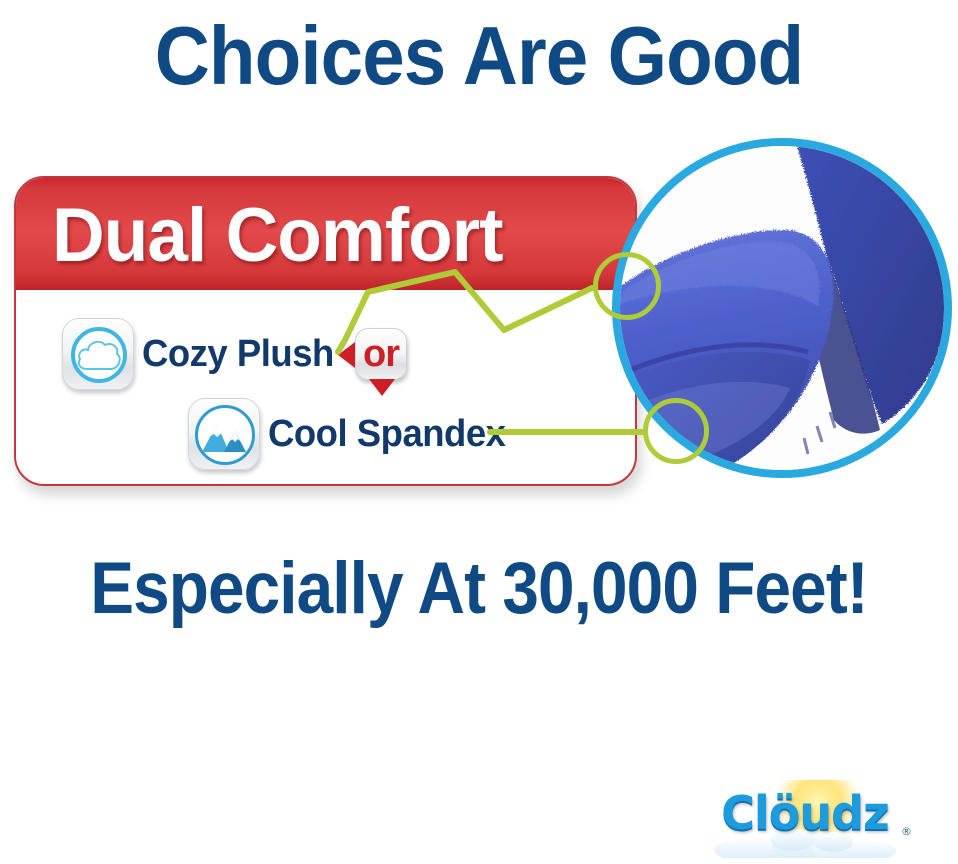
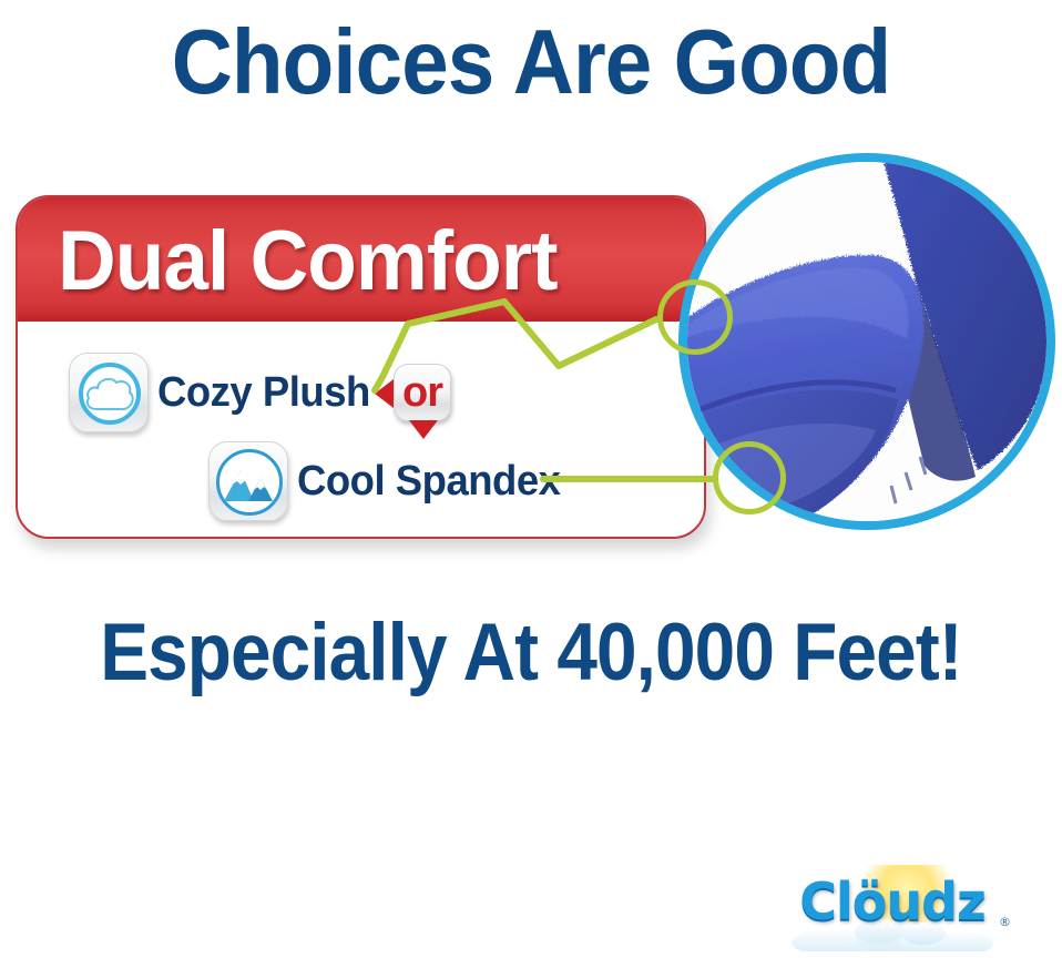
  Choices Are Good
  Dual Comfort
  Cozy Plush
  or
  Cool Spande
- Especially At 30,000 Feet!
+ Especially At 40,000 Feet!
  Clöudz
  ®
